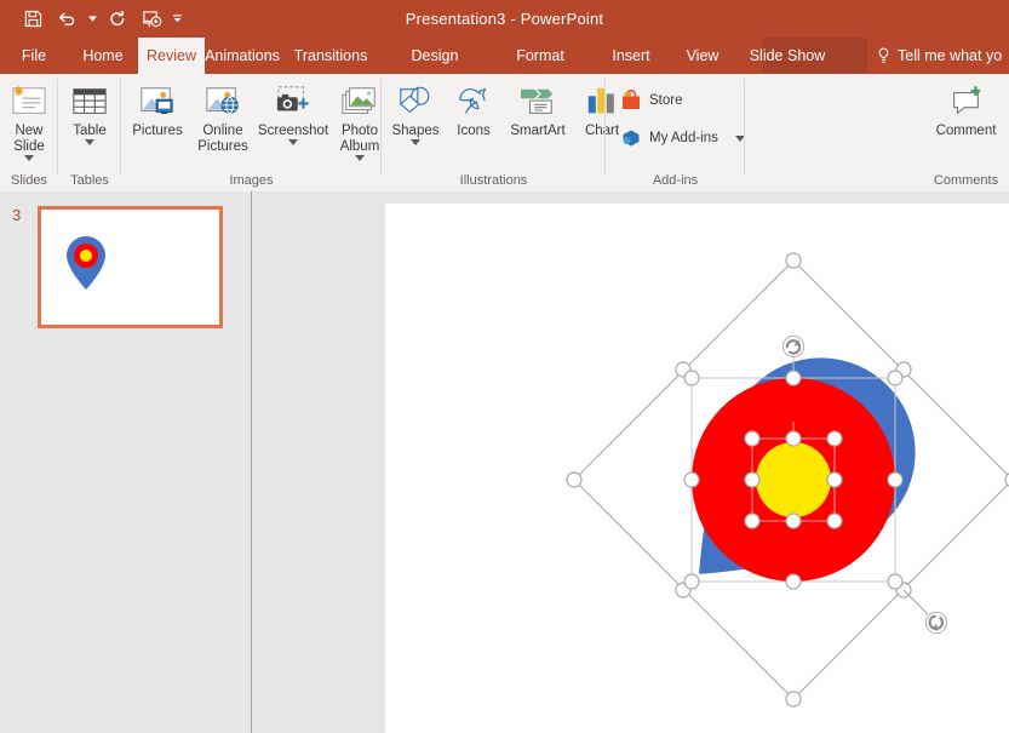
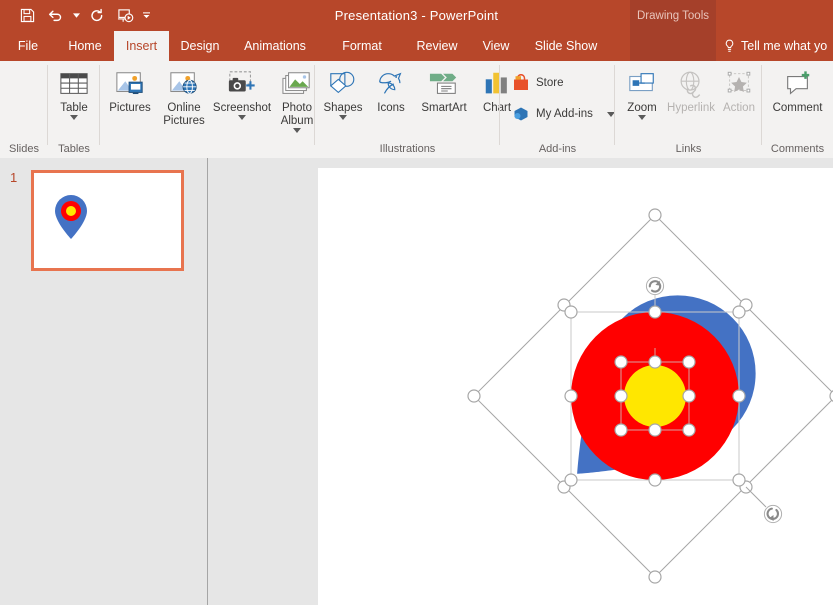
  Presentation3 - PowerPoint
+ Drawing Tools
  File
  Home
- Review
+ Insert
- Animations
+ Design
- Transitions
- Design
+ Animations
  Format
- Insert
+ Review
  View
  Slide Show
  Tell me what yo
- New
- Slide
  Slides
  Table
  Tables
  Pictures
  Online
  Pictures
  Screenshot
  Photo
  Album
- Images
  Shapes
  Icons
  SmartArt
  Chart
  Illustrations
  Store
  My Add-ins
  Add-ins
+ Zoom
+ Hyperlink
+ Action
+ Links
  Comment
  Comments
- 3
+ 1
